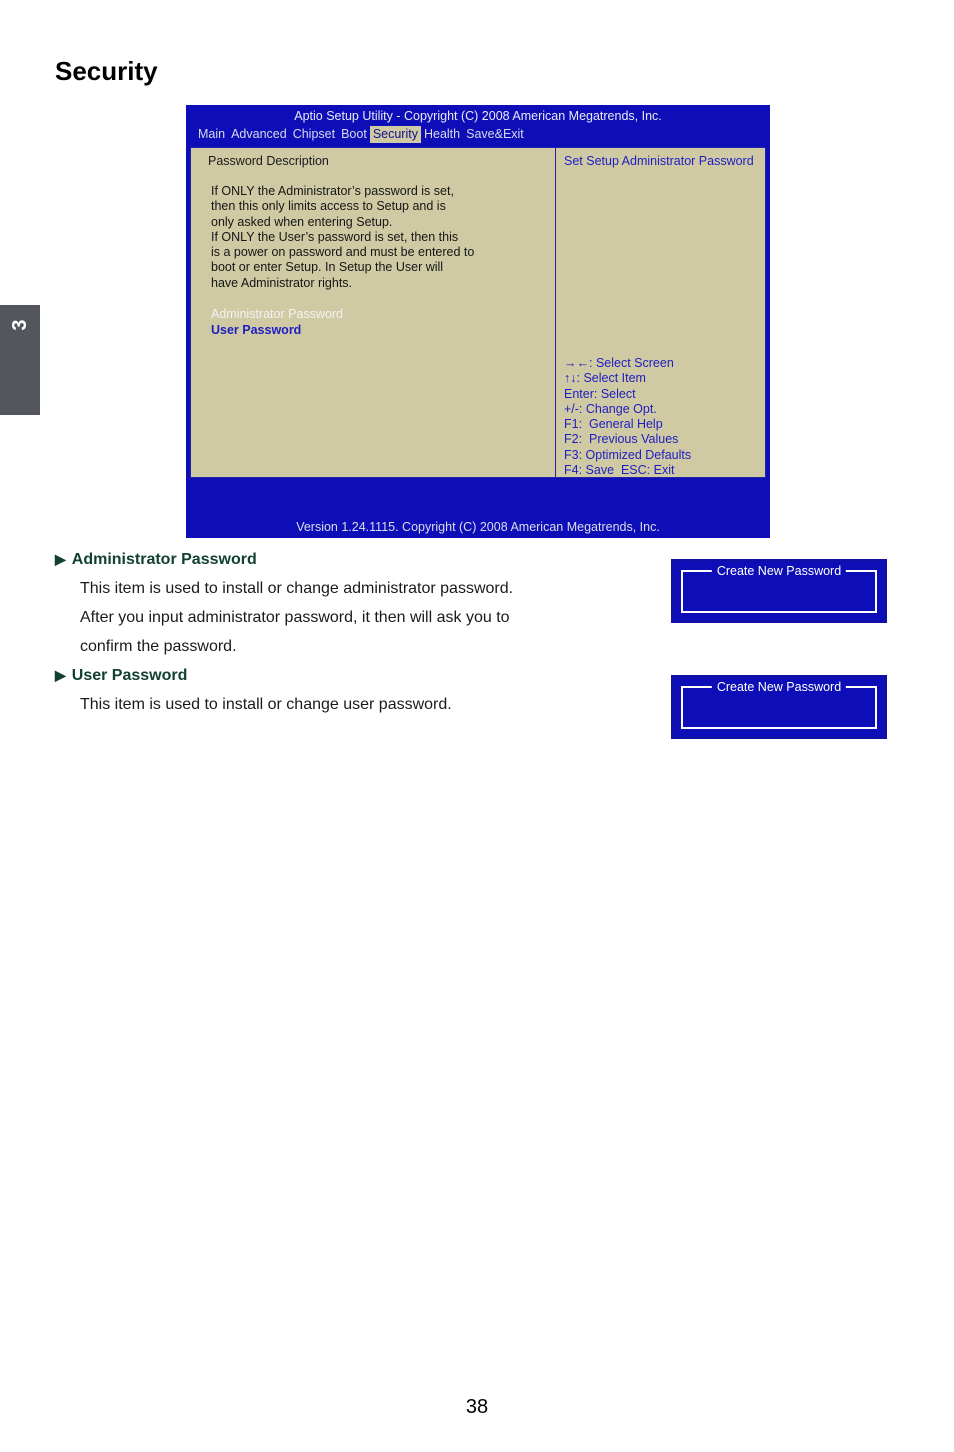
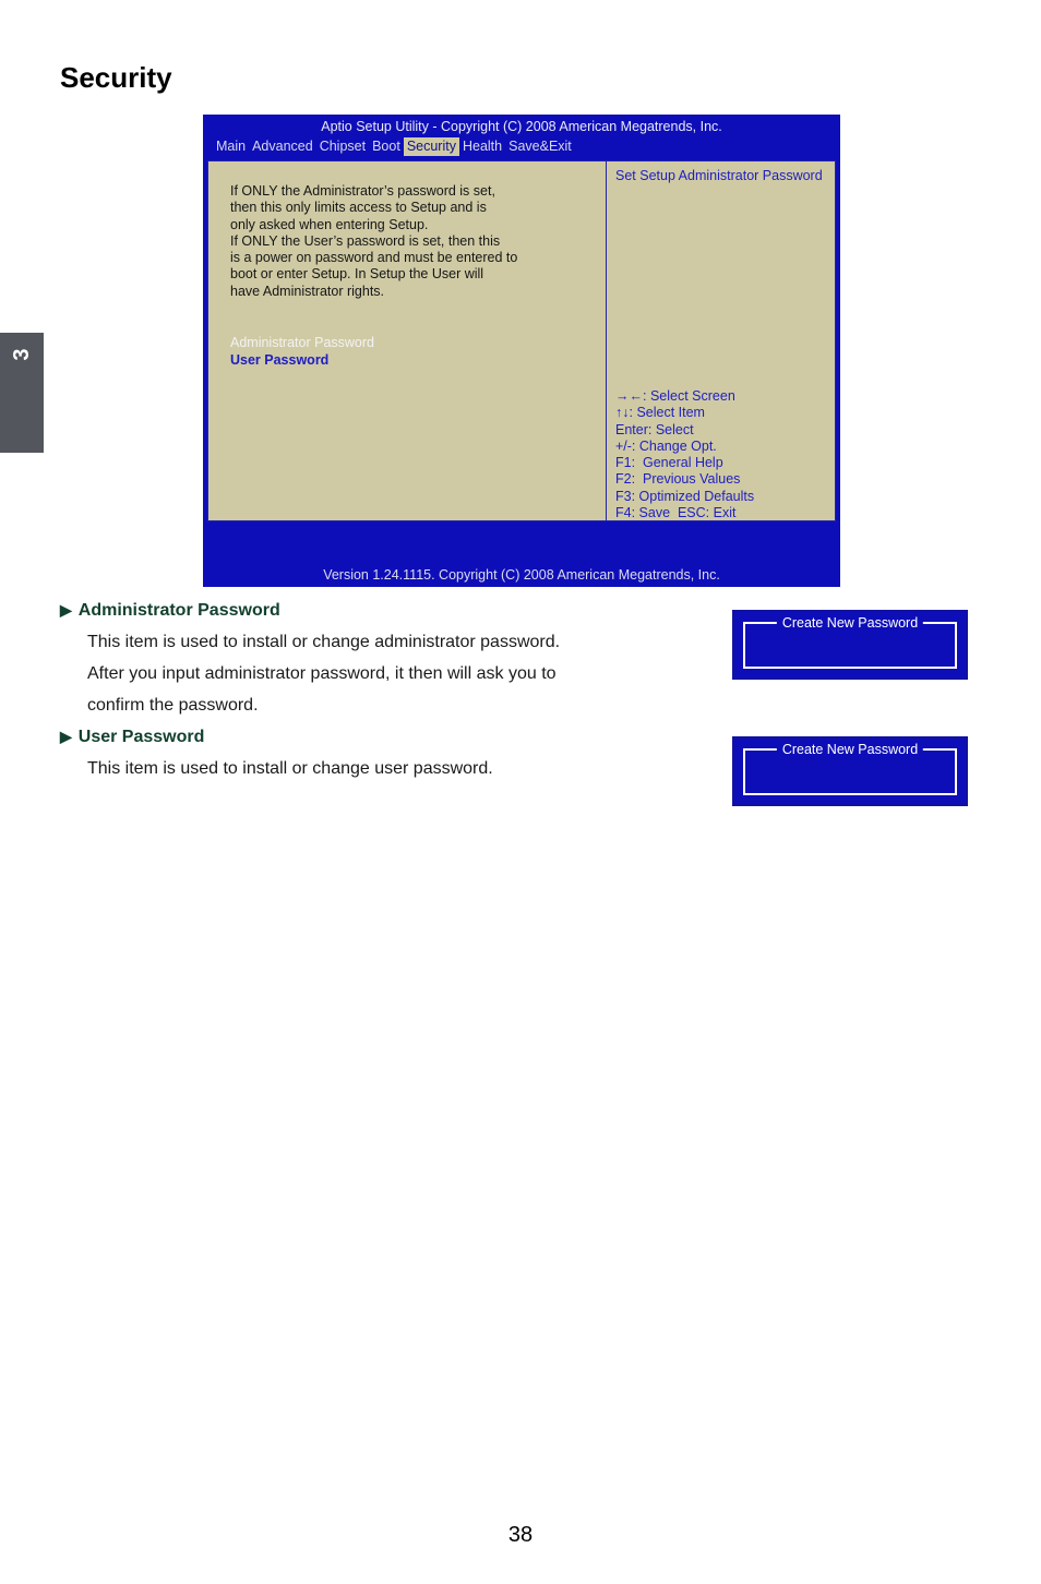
  Security
  Aptio Setup Utility - Copyright (C) 2008 American Megatrends, Inc.
  Main Advanced Chipset Boot Security Health Save&Exit
- Password Description
  If ONLY the Administrator’s password is set,
  then this only limits access to Setup and is
  only asked when entering Setup.
  If ONLY the User’s password is set, then this
  is a power on password and must be entered to
  boot or enter Setup. In Setup the User will
  have Administrator rights.
  Administrator Password
  User Password
  Set Setup Administrator Password
  →←: Select Screen
  ↑↓: Select Item
  Enter: Select
  +/-: Change Opt.
  F1: General Help
  F2: Previous Values
  F3: Optimized Defaults
  F4: Save ESC: Exit
  Version 1.24.1115. Copyright (C) 2008 American Megatrends, Inc.
  ▶ Administrator Password
  This item is used to install or change administrator password.
  After you input administrator password, it then will ask you to
  confirm the password.
  ▶ User Password
  This item is used to install or change user password.
  Create New Password
  Create New Password
  38
